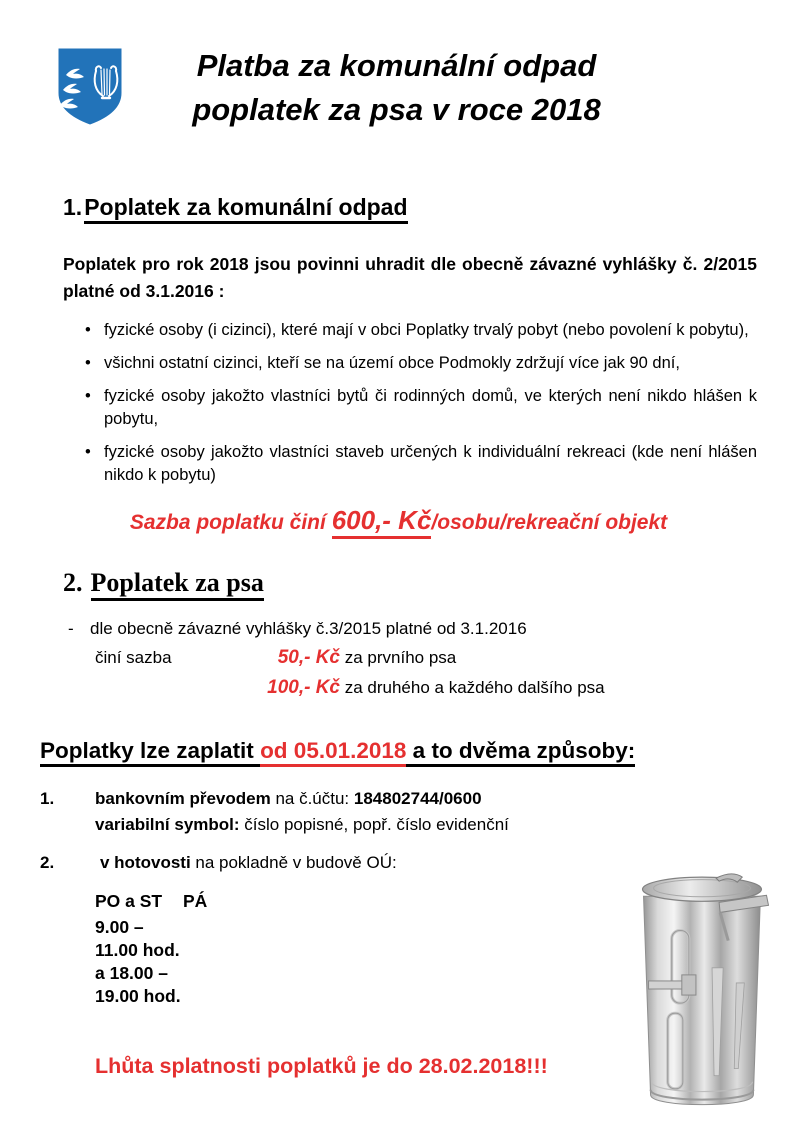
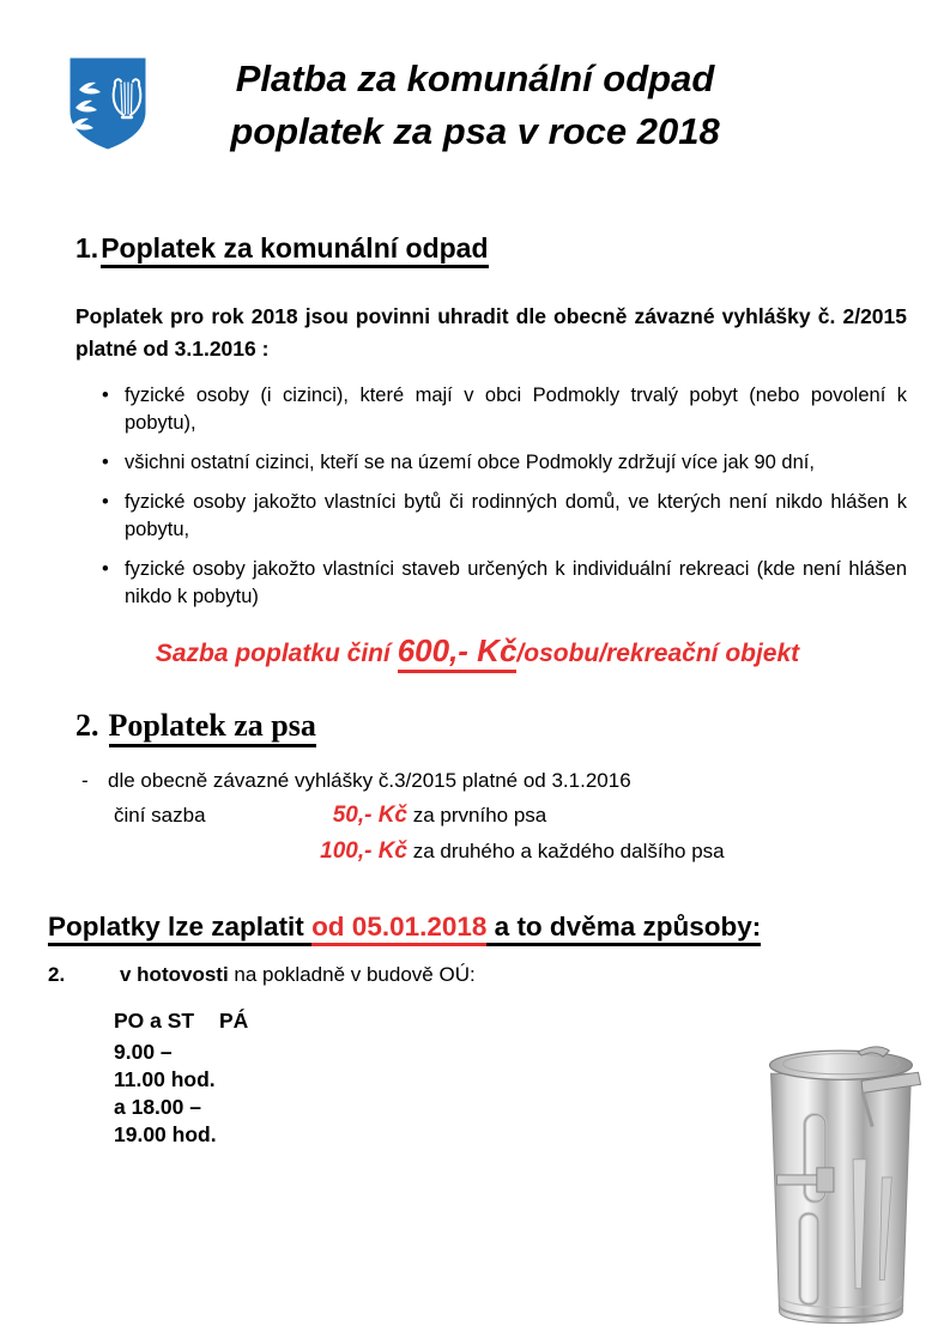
  Platba za komunální odpad
  poplatek za psa v roce 2018
  1.Poplatek za komunální odpad
  Poplatek pro rok 2018 jsou povinni uhradit dle obecně závazné vyhlášky č. 2/2015 platné od 3.1.2016 :
  •
- fyzické osoby (i cizinci), které mají v obci Poplatky trvalý pobyt (nebo povolení k pobytu),
+ fyzické osoby (i cizinci), které mají v obci Podmokly trvalý pobyt (nebo povolení k pobytu),
  •
  všichni ostatní cizinci, kteří se na území obce Podmokly zdržují více jak 90 dní,
  •
  fyzické osoby jakožto vlastníci bytů či rodinných domů, ve kterých není nikdo hlášen k pobytu,
  •
  fyzické osoby jakožto vlastníci staveb určených k individuální rekreaci (kde není hlášen nikdo k pobytu)
  Sazba poplatku činí 600,- Kč/osobu/rekreační objekt
  2. Poplatek za psa
  -
  dle obecně závazné vyhlášky č.3/2015 platné od 3.1.2016
  činí sazba 50,- Kč za prvního psa
  100,- Kč za druhého a každého dalšího psa
  Poplatky lze zaplatit od 05.01.2018 a to dvěma způsoby:
- 1.
- bankovním převodem na č.účtu: 184802744/0600
- variabilní symbol: číslo popisné, popř. číslo evidenční
  2.
  v hotovosti na pokladně v budově OÚ:
  PO a ST
  PÁ
  9.00 – 11.00 hod. a 18.00 – 19.00 hod.
- Lhůta splatnosti poplatků je do 28.02.2018!!!
